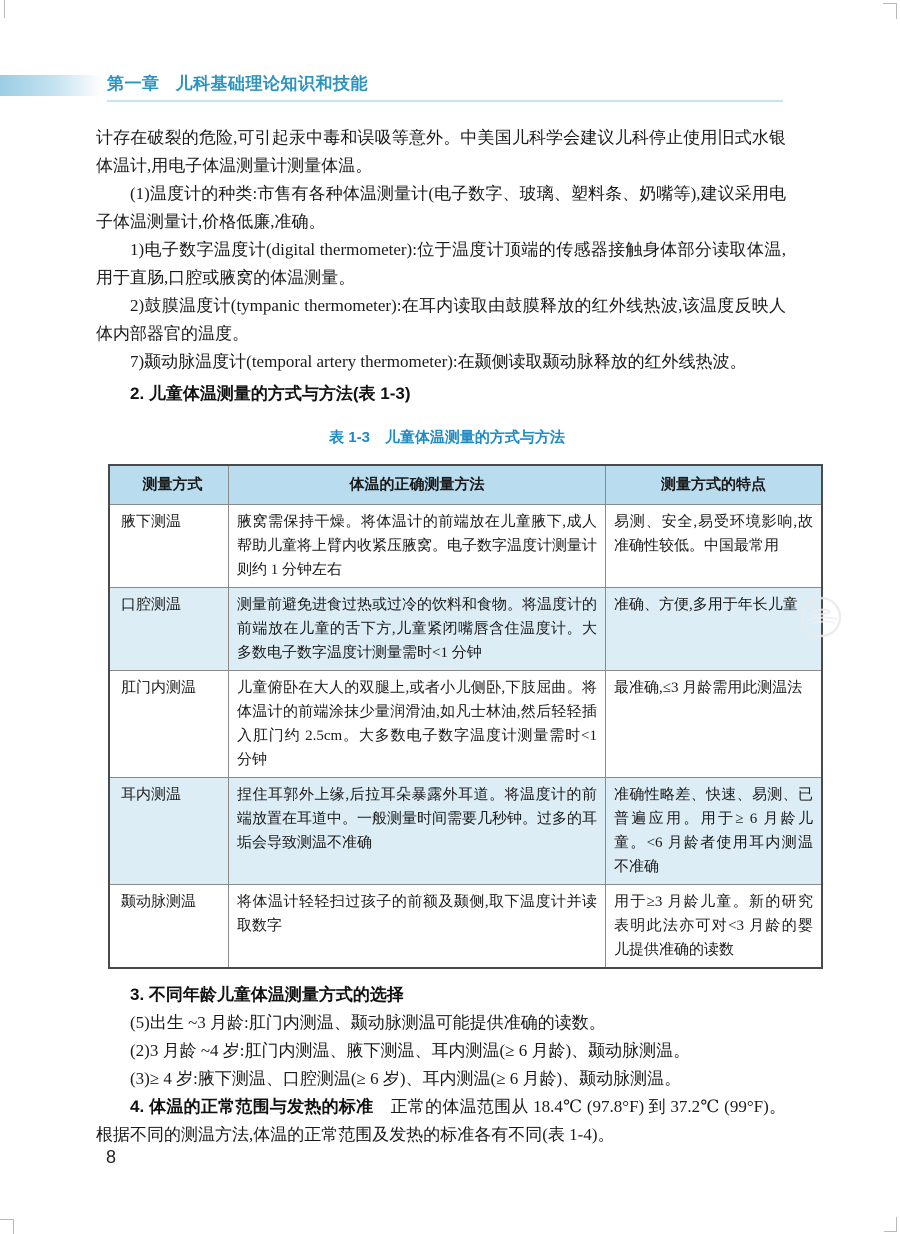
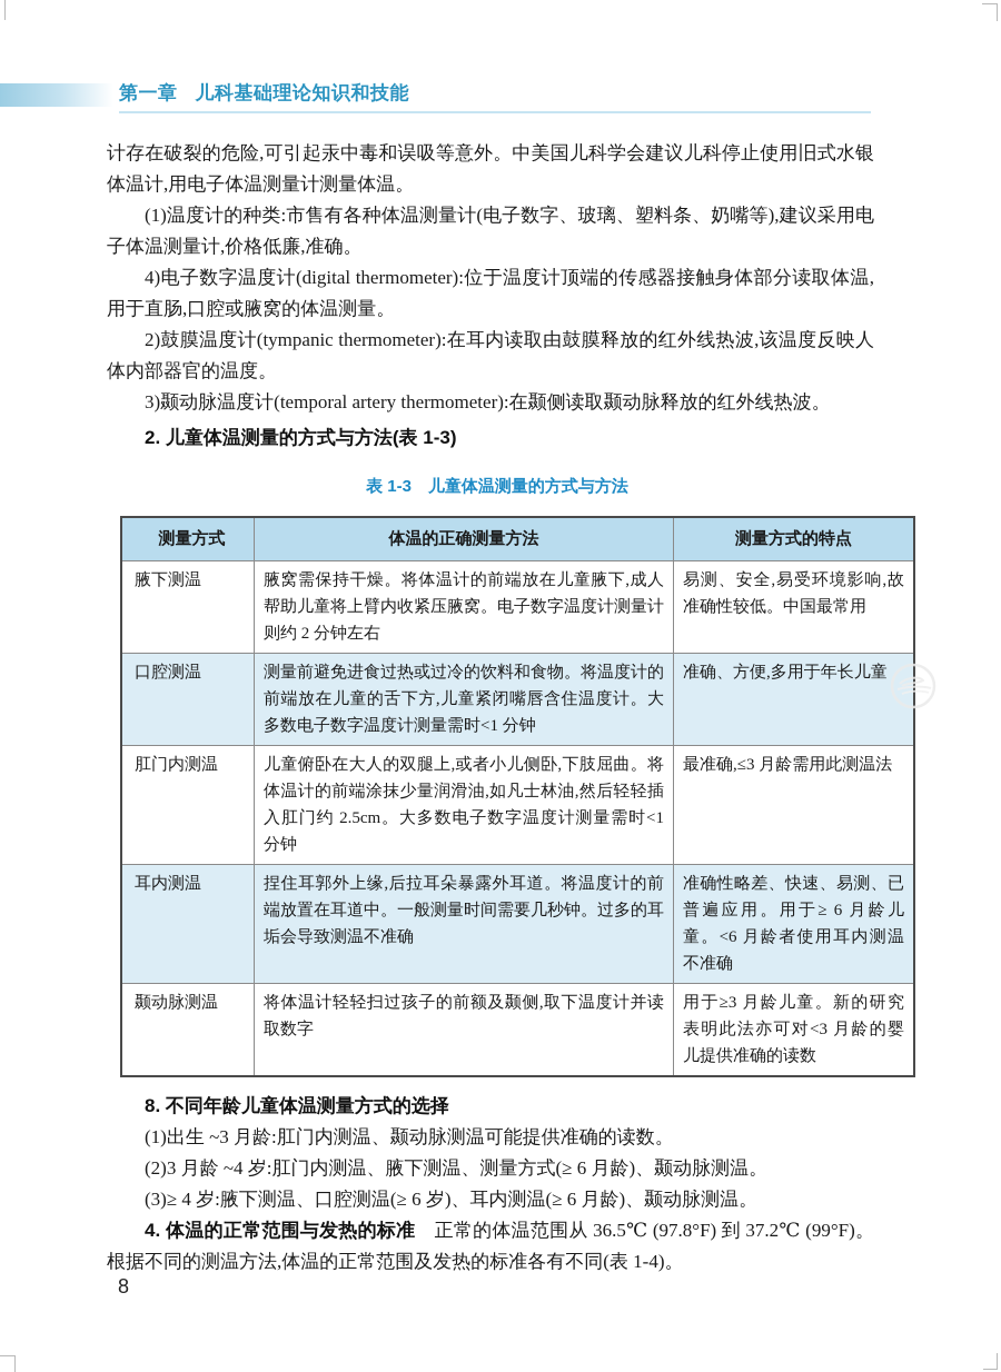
  第一章 儿科基础理论知识和技能
  计存在破裂的危险,可引起汞中毒和误吸等意外。中美国儿科学会建议儿科停止使用旧式水银体温计,用电子体温测量计测量体温。
  (1)温度计的种类:市售有各种体温测量计(电子数字、玻璃、塑料条、奶嘴等),建议采用电子体温测量计,价格低廉,准确。
- 1)电子数字温度计(digital thermometer):位于温度计顶端的传感器接触身体部分读取体温,用于直肠,口腔或腋窝的体温测量。
+ 4)电子数字温度计(digital thermometer):位于温度计顶端的传感器接触身体部分读取体温,用于直肠,口腔或腋窝的体温测量。
  2)鼓膜温度计(tympanic thermometer):在耳内读取由鼓膜释放的红外线热波,该温度反映人体内部器官的温度。
- 7)颞动脉温度计(temporal artery thermometer):在颞侧读取颞动脉释放的红外线热波。
+ 3)颞动脉温度计(temporal artery thermometer):在颞侧读取颞动脉释放的红外线热波。
  2. 儿童体温测量的方式与方法(表 1-3)
  表 1-3 儿童体温测量的方式与方法
  测量方式	体温的正确测量方法	测量方式的特点
- 腋下测温	腋窝需保持干燥。将体温计的前端放在儿童腋下,成人帮助儿童将上臂内收紧压腋窝。电子数字温度计测量计则约 1 分钟左右	易测、安全,易受环境影响,故准确性较低。中国最常用
+ 腋下测温	腋窝需保持干燥。将体温计的前端放在儿童腋下,成人帮助儿童将上臂内收紧压腋窝。电子数字温度计测量计则约 2 分钟左右	易测、安全,易受环境影响,故准确性较低。中国最常用
  口腔测温	测量前避免进食过热或过冷的饮料和食物。将温度计的前端放在儿童的舌下方,儿童紧闭嘴唇含住温度计。大多数电子数字温度计测量需时<1 分钟	准确、方便,多用于年长儿童
  肛门内测温	儿童俯卧在大人的双腿上,或者小儿侧卧,下肢屈曲。将体温计的前端涂抹少量润滑油,如凡士林油,然后轻轻插入肛门约 2.5cm。大多数电子数字温度计测量需时<1 分钟	最准确,≤3 月龄需用此测温法
  耳内测温	捏住耳郭外上缘,后拉耳朵暴露外耳道。将温度计的前端放置在耳道中。一般测量时间需要几秒钟。过多的耳垢会导致测温不准确	准确性略差、快速、易测、已普遍应用。用于≥ 6 月龄儿童。<6 月龄者使用耳内测温不准确
  颞动脉测温	将体温计轻轻扫过孩子的前额及颞侧,取下温度计并读取数字	用于≥3 月龄儿童。新的研究表明此法亦可对<3 月龄的婴儿提供准确的读数
- 3. 不同年龄儿童体温测量方式的选择
+ 8. 不同年龄儿童体温测量方式的选择
- (5)出生 ~3 月龄:肛门内测温、颞动脉测温可能提供准确的读数。
+ (1)出生 ~3 月龄:肛门内测温、颞动脉测温可能提供准确的读数。
- (2)3 月龄 ~4 岁:肛门内测温、腋下测温、耳内测温(≥ 6 月龄)、颞动脉测温。
+ (2)3 月龄 ~4 岁:肛门内测温、腋下测温、测量方式(≥ 6 月龄)、颞动脉测温。
  (3)≥ 4 岁:腋下测温、口腔测温(≥ 6 岁)、耳内测温(≥ 6 月龄)、颞动脉测温。
- 4. 体温的正常范围与发热的标准 正常的体温范围从 18.4℃ (97.8°F) 到 37.2℃ (99°F)。根据不同的测温方法,体温的正常范围及发热的标准各有不同(表 1-4)。
+ 4. 体温的正常范围与发热的标准 正常的体温范围从 36.5℃ (97.8°F) 到 37.2℃ (99°F)。根据不同的测温方法,体温的正常范围及发热的标准各有不同(表 1-4)。
  8
